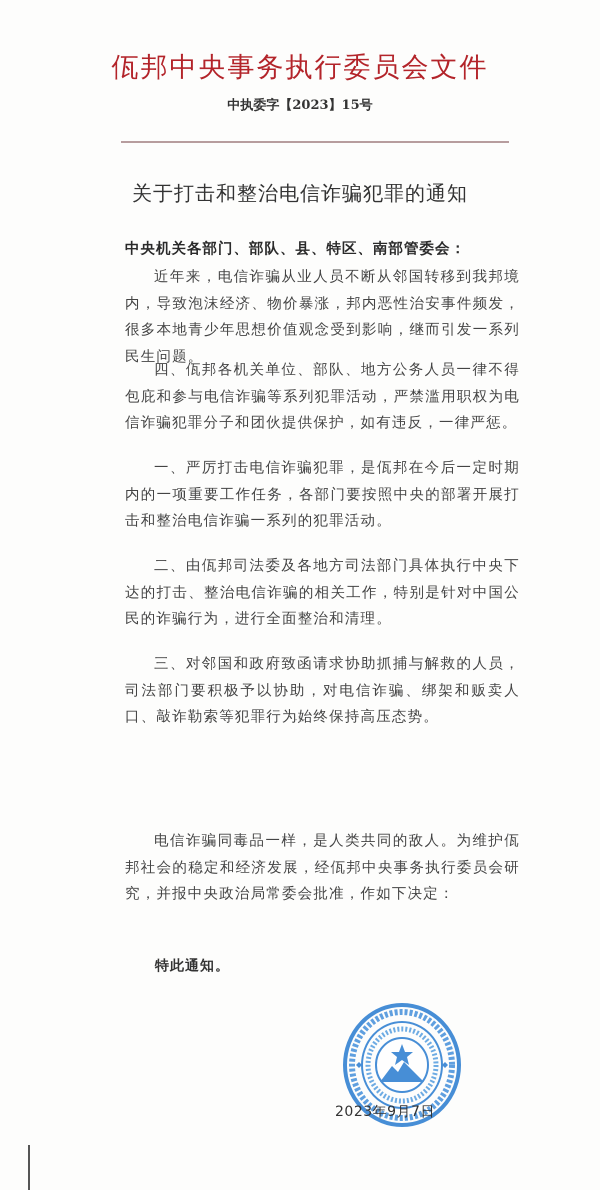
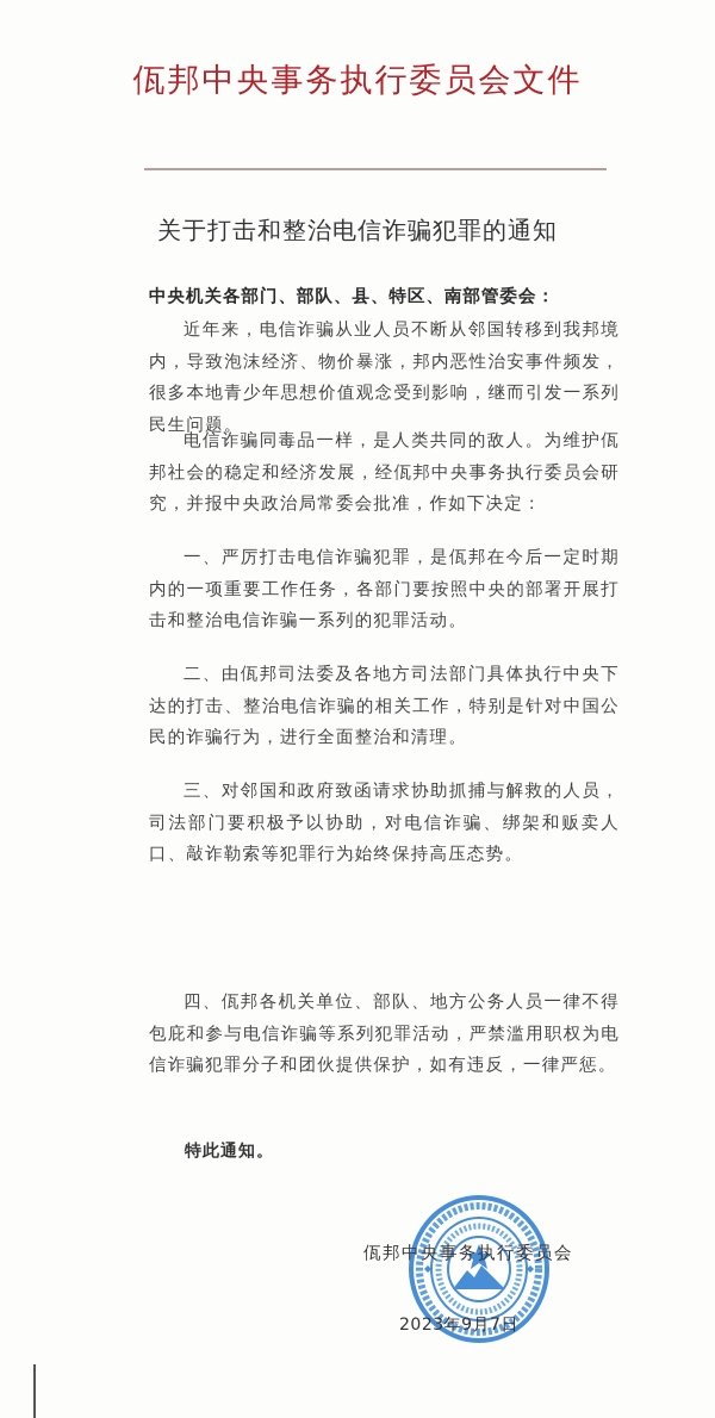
  佤邦中央事务执行委员会文件
- 中执委字【2023】15号
  关于打击和整治电信诈骗犯罪的通知
  中央机关各部门、部队、县、特区、南部管委会：
  近年来，电信诈骗从业人员不断从邻国转移到我邦境内，导致泡沫经济、物价暴涨，邦内恶性治安事件频发，很多本地青少年思想价值观念受到影响，继而引发一系列民生问题。
- 四、佤邦各机关单位、部队、地方公务人员一律不得包庇和参与电信诈骗等系列犯罪活动，严禁滥用职权为电信诈骗犯罪分子和团伙提供保护，如有违反，一律严惩。
+ 电信诈骗同毒品一样，是人类共同的敌人。为维护佤邦社会的稳定和经济发展，经佤邦中央事务执行委员会研究，并报中央政治局常委会批准，作如下决定：
  一、严厉打击电信诈骗犯罪，是佤邦在今后一定时期内的一项重要工作任务，各部门要按照中央的部署开展打击和整治电信诈骗一系列的犯罪活动。
  二、由佤邦司法委及各地方司法部门具体执行中央下达的打击、整治电信诈骗的相关工作，特别是针对中国公民的诈骗行为，进行全面整治和清理。
  三、对邻国和政府致函请求协助抓捕与解救的人员，司法部门要积极予以协助，对电信诈骗、绑架和贩卖人口、敲诈勒索等犯罪行为始终保持高压态势。
  -1-
- 电信诈骗同毒品一样，是人类共同的敌人。为维护佤邦社会的稳定和经济发展，经佤邦中央事务执行委员会研究，并报中央政治局常委会批准，作如下决定：
+ 四、佤邦各机关单位、部队、地方公务人员一律不得包庇和参与电信诈骗等系列犯罪活动，严禁滥用职权为电信诈骗犯罪分子和团伙提供保护，如有违反，一律严惩。
  特此通知。
+ 佤邦中央事务执行委员会
  2023年9月7日
